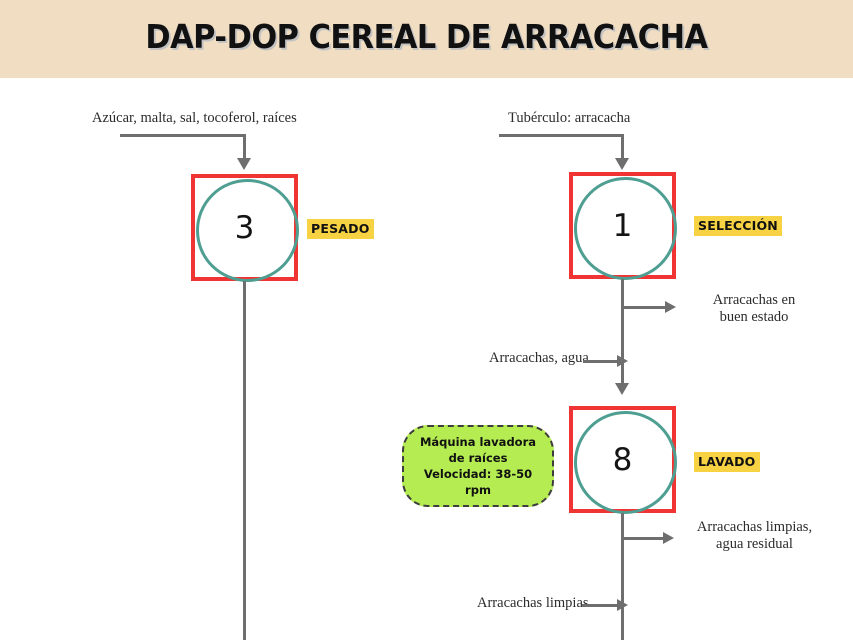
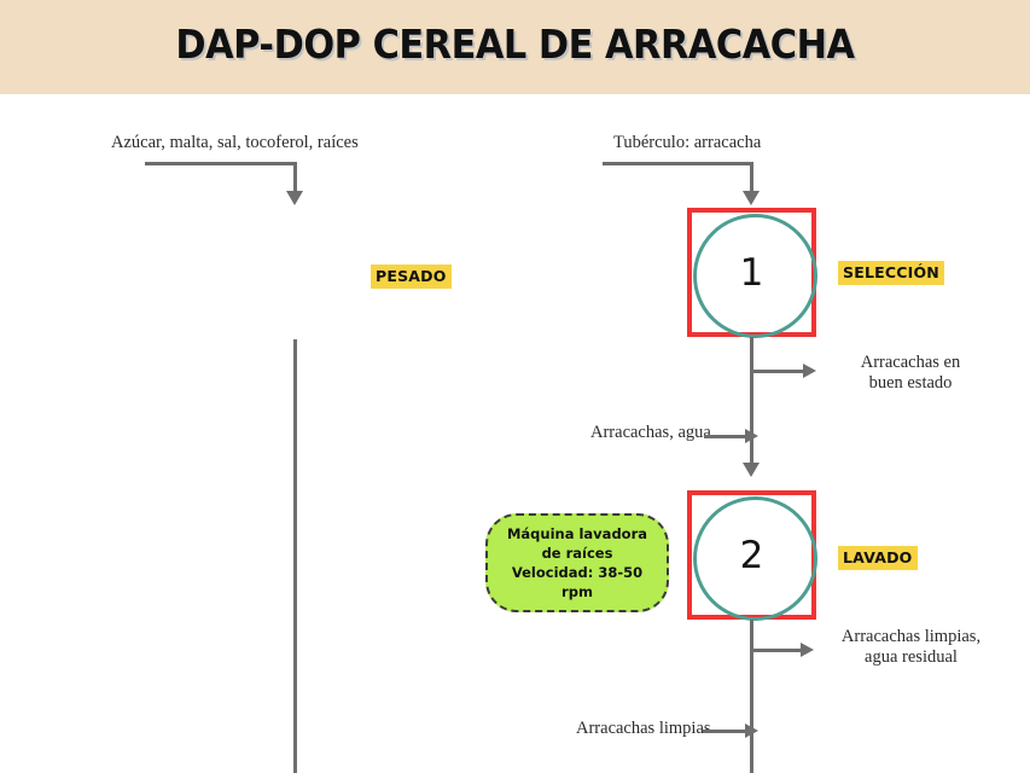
  DAP-DOP CEREAL DE ARRACACHA
  Azúcar, malta, sal, tocoferol, raíces
- 3
  PESADO
  Tubérculo: arracacha
  1
  SELECCIÓN
  Arracachas en
  buen estado
  Arracachas, agua
  Máquina lavadora de raíces
  Velocidad: 38-50 rpm
- 8
+ 2
  LAVADO
  Arracachas limpias,
  agua residual
  Arracachas limpias
